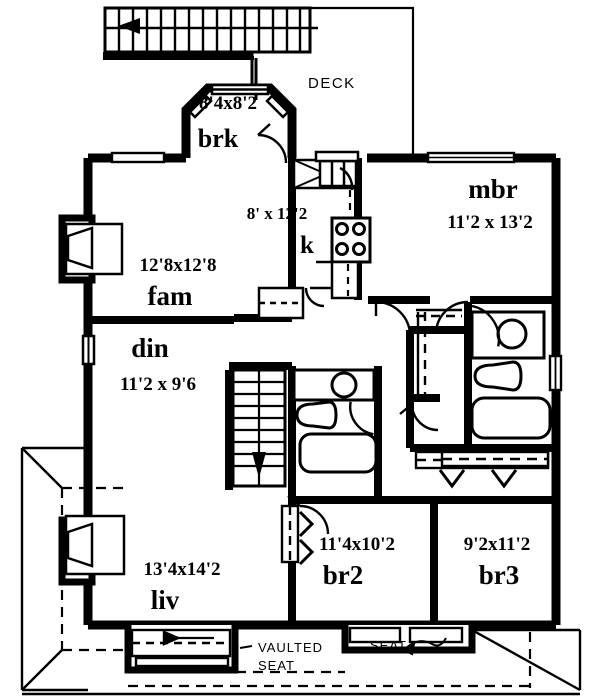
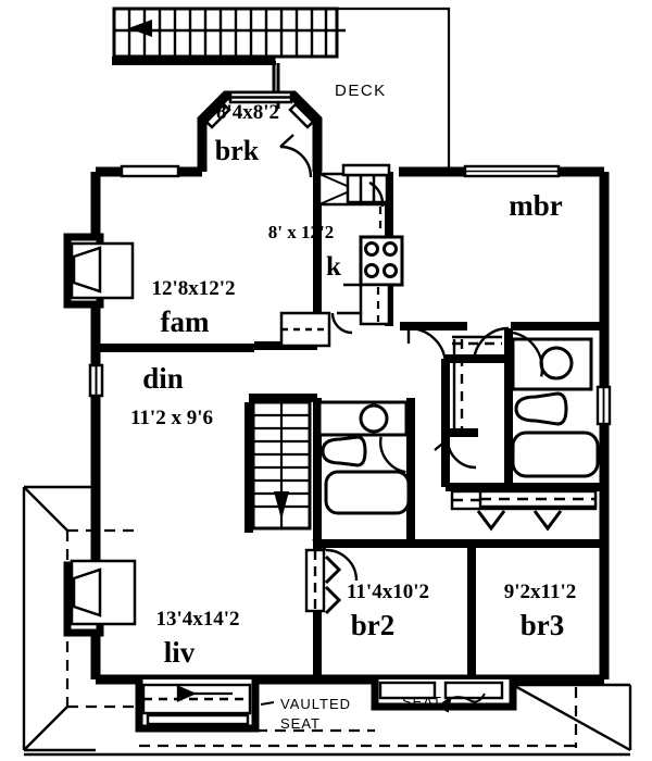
  8'4x8'2
  brk
  8' x 12'2
  k
  mbr
- 11'2 x 13'2
- 12'8x12'8
+ 12'8x12'2
  fam
  din
  11'2 x 9'6
  13'4x14'2
  liv
  11'4x10'2
  br2
  9'2x11'2
  br3
  DECK
  VAULTED
  SEAT
  SEAT
